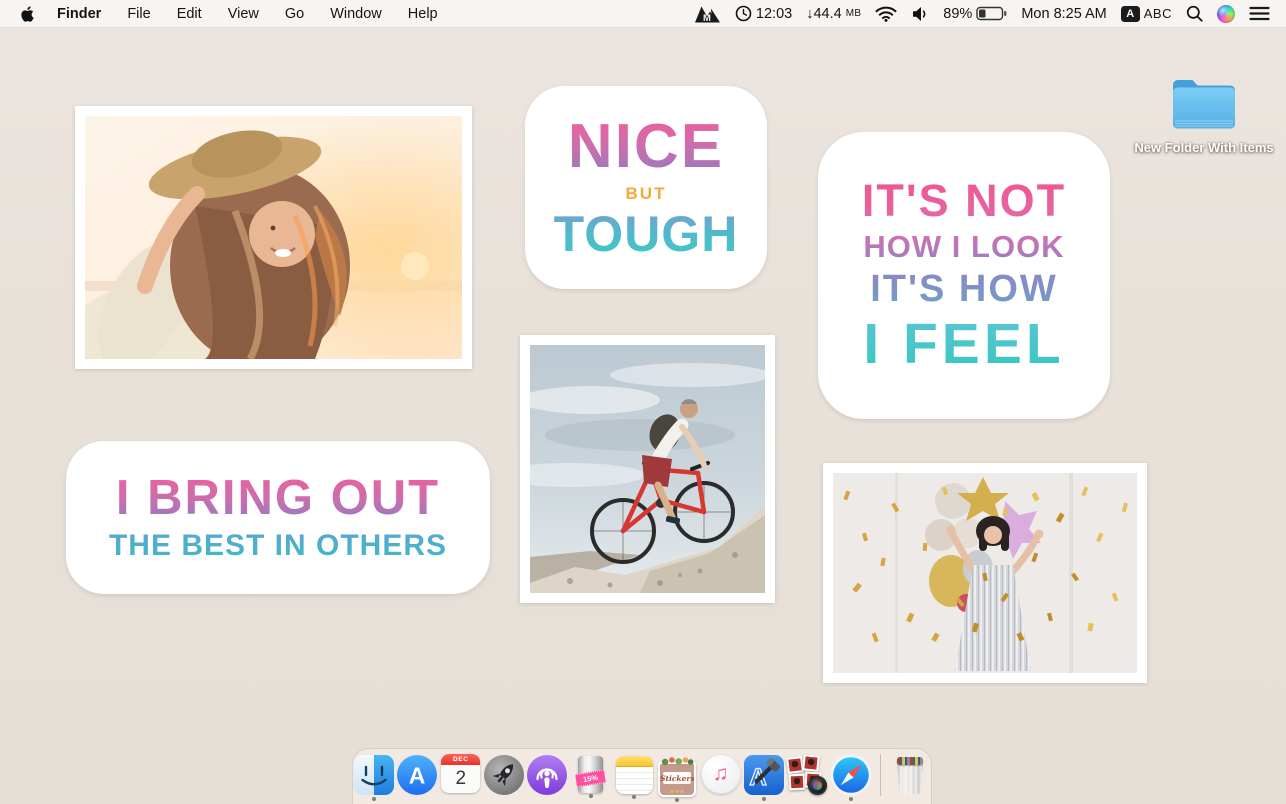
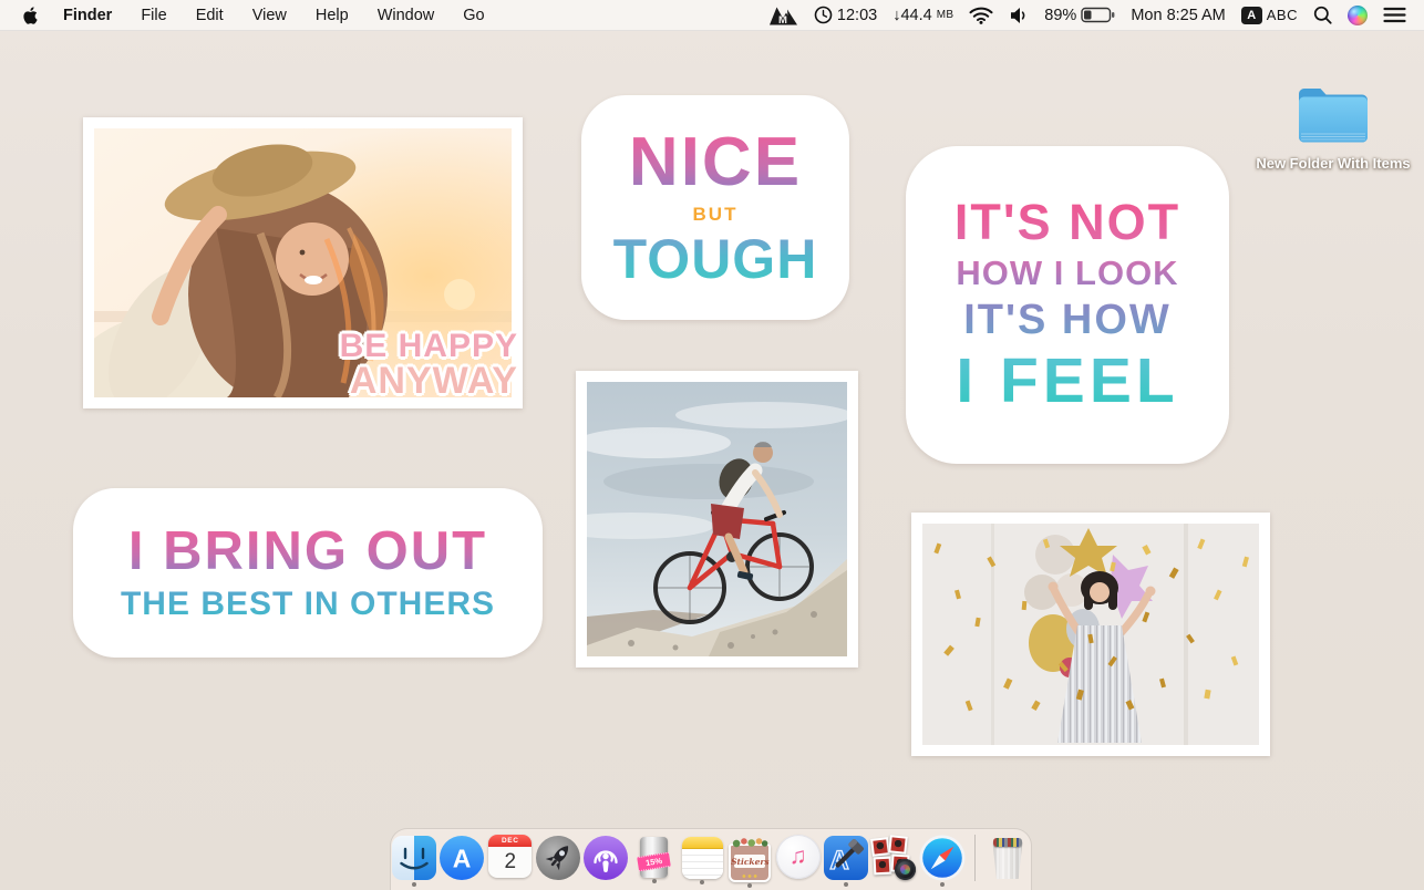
  Finder
  File
  Edit
  View
- Go
+ Help
  Window
- Help
+ Go
  M
  12:03
  ↓44.4
  MB
  89%
  Mon 8:25 AM
  A
  ABC
+ BE HAPPY
+ ANYWAY
  NICE
  BUT
  TOUGH
  IT'S NOT
  HOW I LOOK
  IT'S HOW
  I FEEL
  I BRING OUT
  THE BEST IN OTHERS
  New Folder With Items
  A
  2
  Stickers
  ♫
